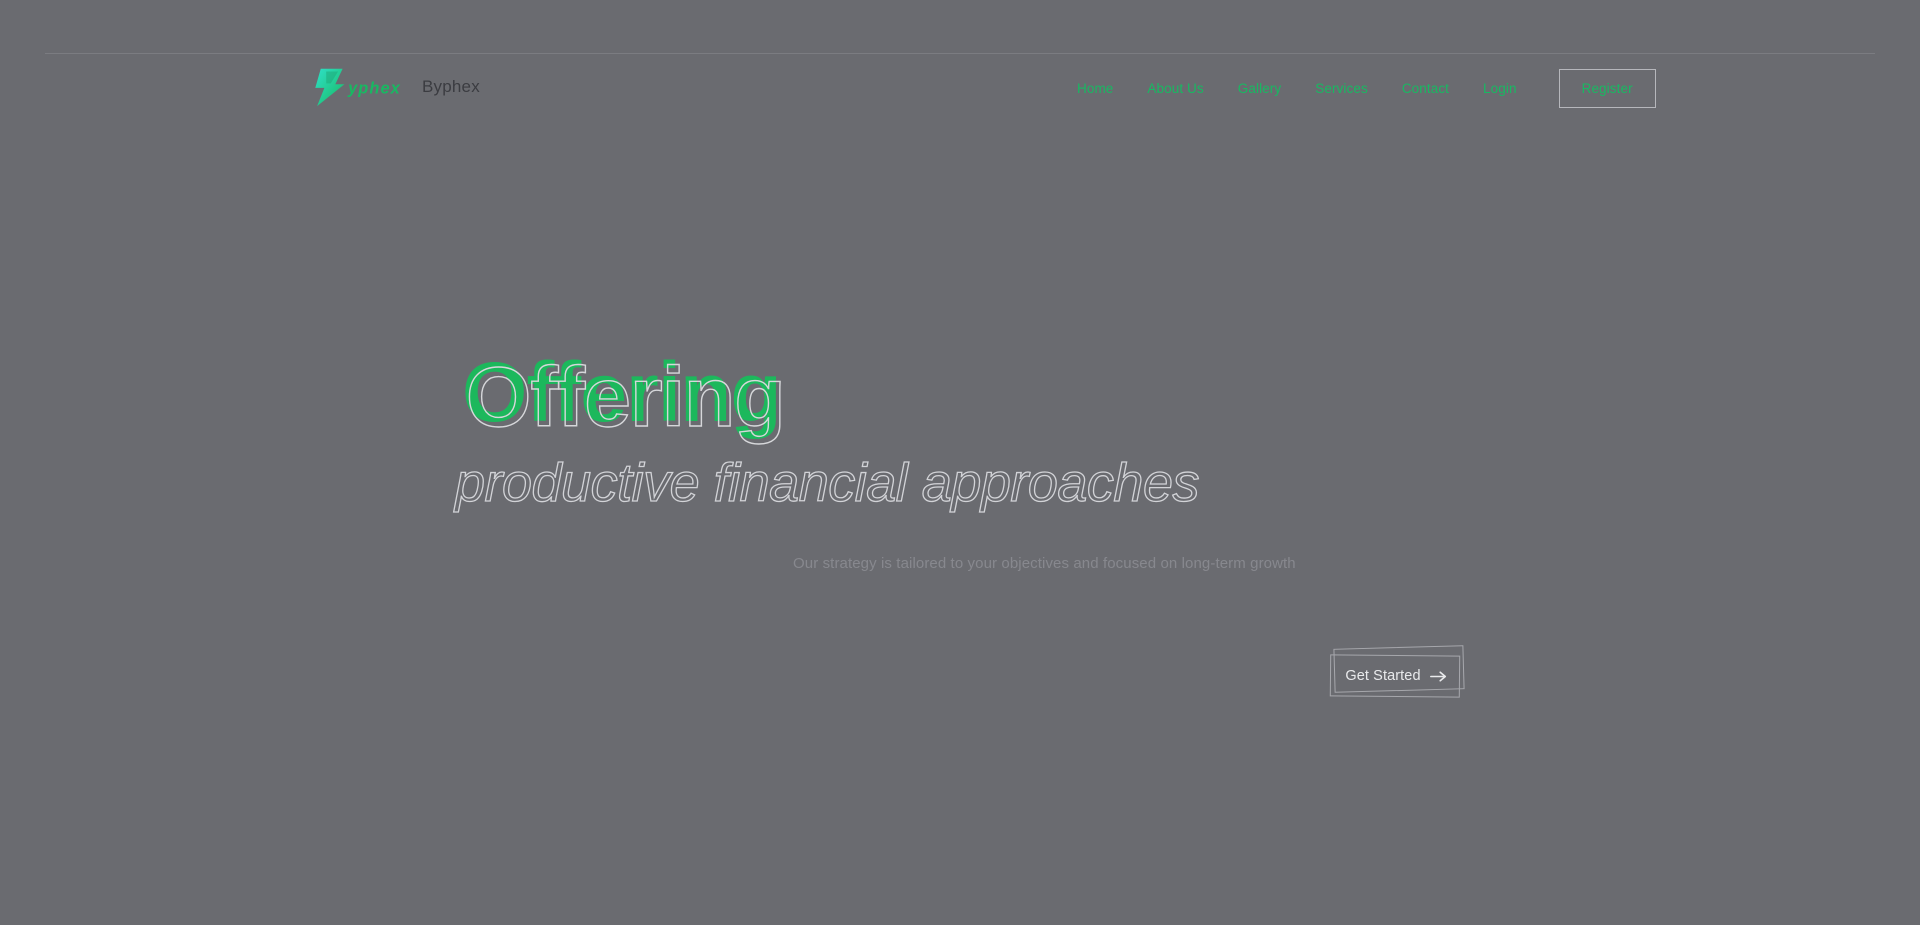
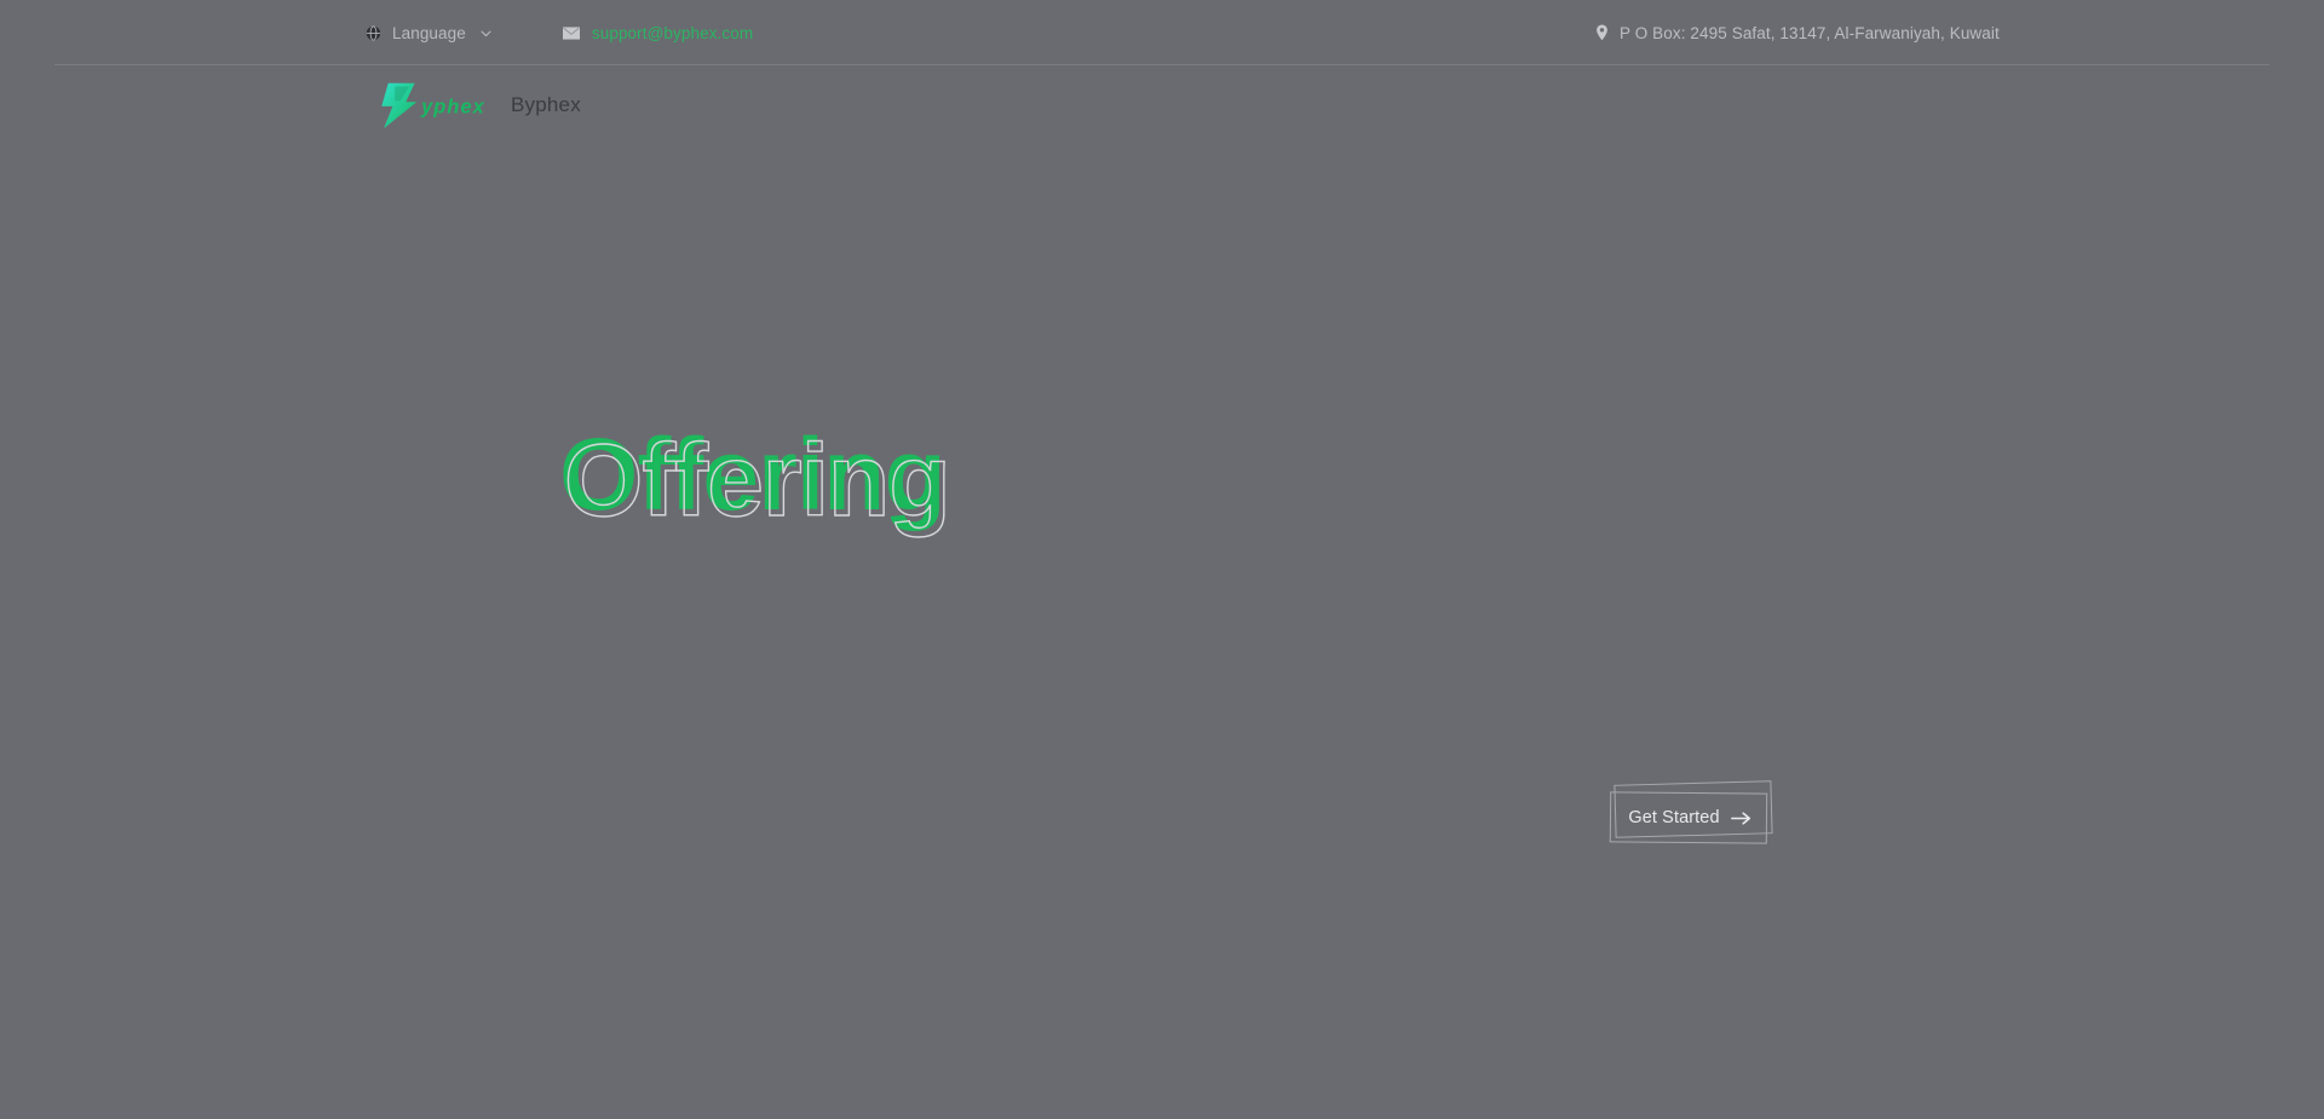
+ Language
+ support@byphex.com
+ P O Box: 2495 Safat, 13147, Al-Farwaniyah, Kuwait
  yphex
  Byphex
- Home
- About Us
- Gallery
- Services
- Contact
- Login
- Register
  Offering
- productive financial approaches
- Our strategy is tailored to your objectives and focused on long-term growth
  Get Started
